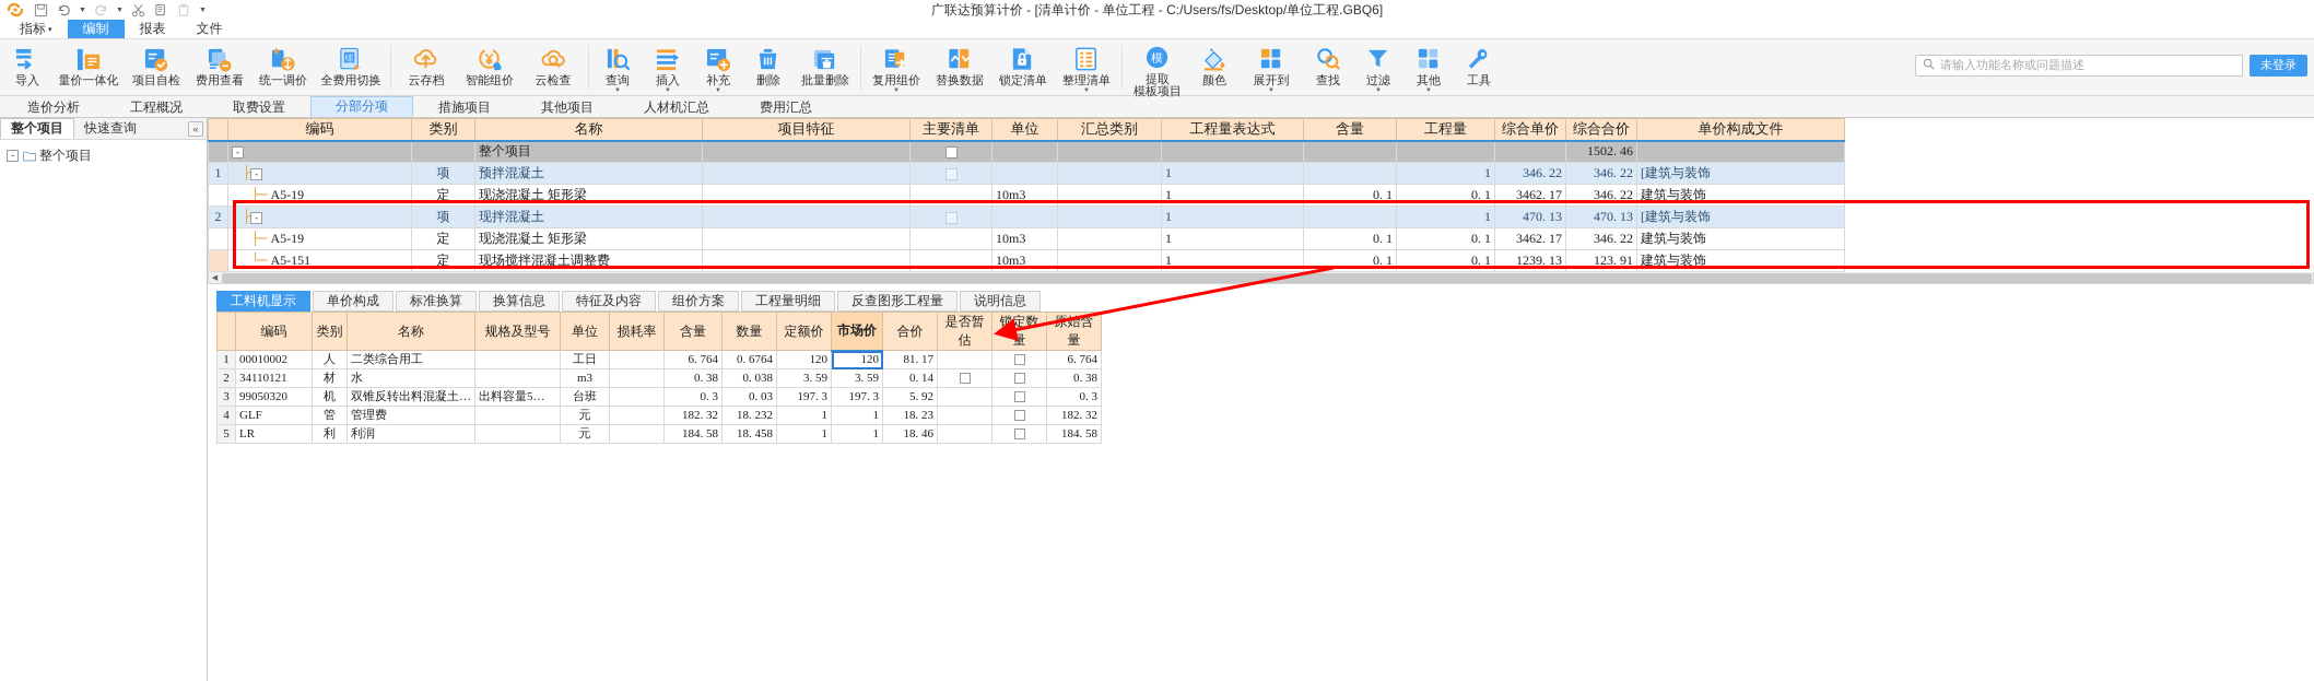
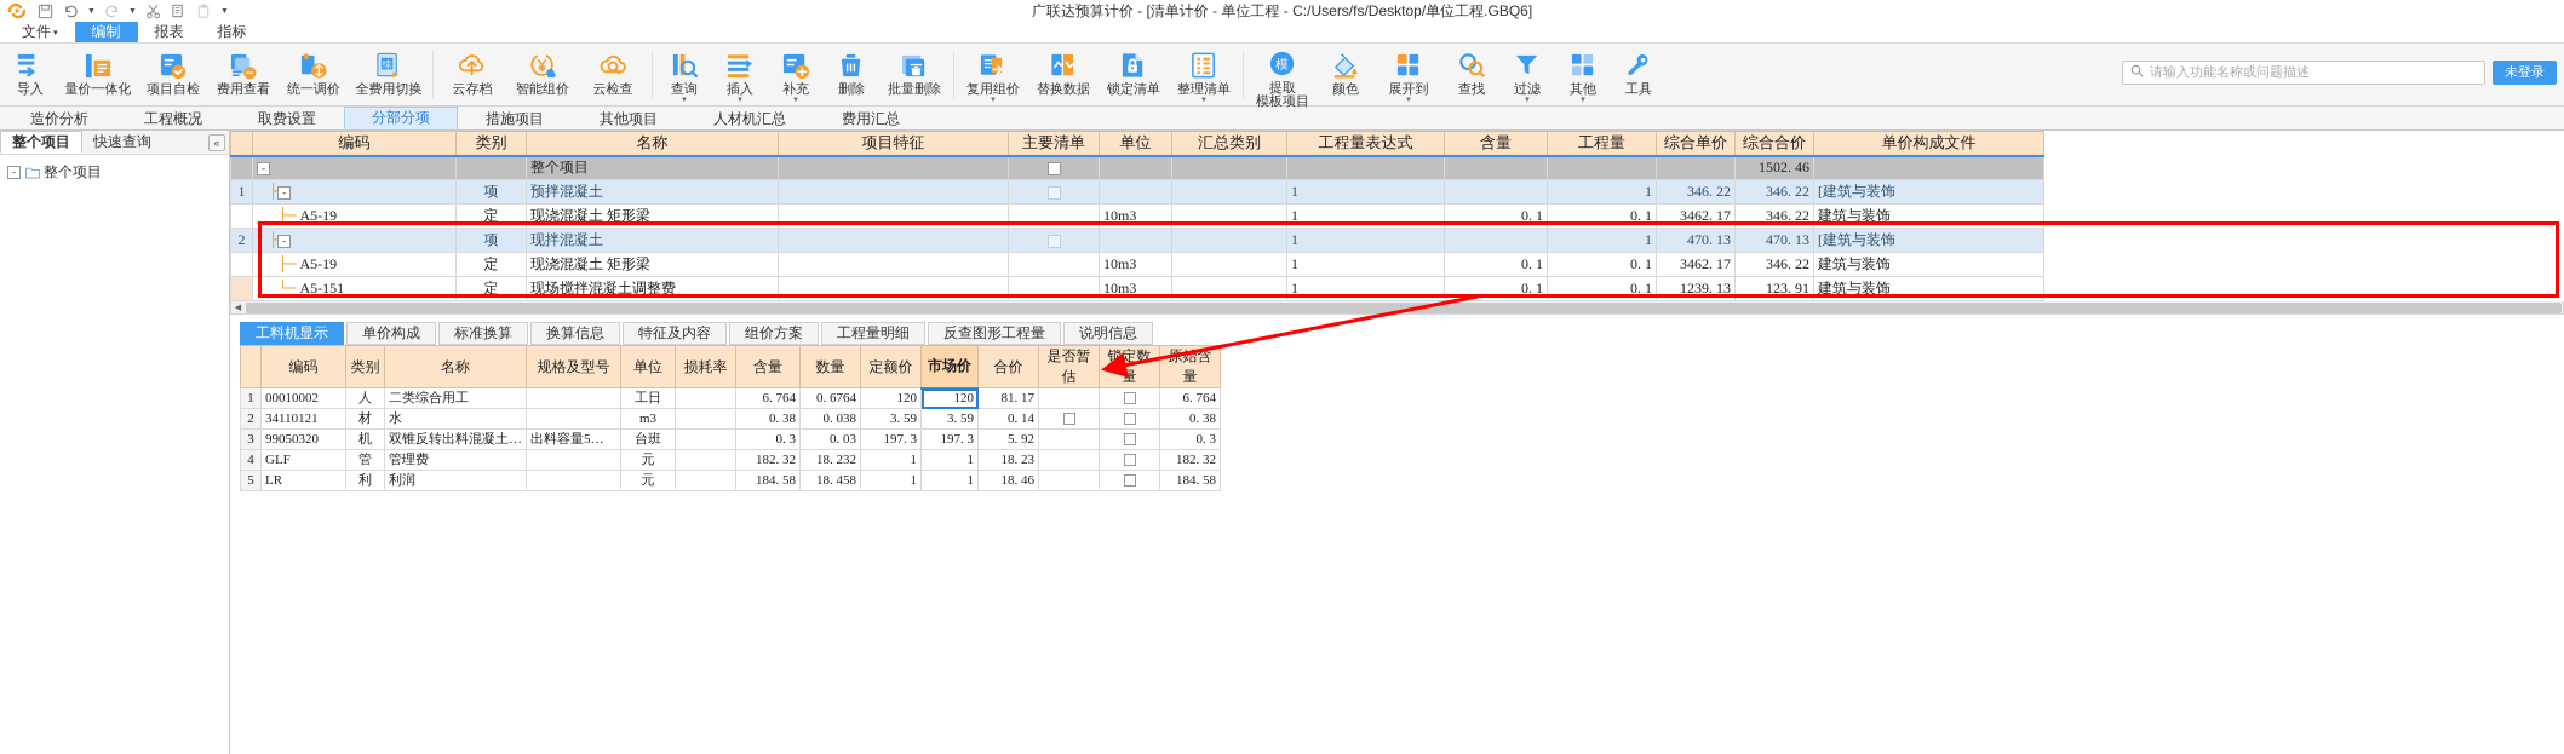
  广联达预算计价 - [清单计价 - 单位工程 - C:/Users/fs/Desktop/单位工程.GBQ6]
- 指标
+ 文件
  编制
  报表
- 文件
+ 指标
  导入
  量价一体化
  项目自检
  费用查看
  统一调价
  综
  全费用切换
  云存档
  智能组价
  云检查
  查询
  插入
  补充
  删除
  批量删除
  复用组价
  替换数据
  锁定清单
  整理清单
  模
  提取
  模板项目
  颜色
  展开到
  查找
  过滤
  其他
  工具
  请输入功能名称或问题描述
  未登录
  造价分析
  工程概况
  取费设置
  分部分项
  措施项目
  其他项目
  人材机汇总
  费用汇总
  整个项目
  快速查询
  «
  -
  整个项目
  	编码	类别	名称	项目特征	主要清单	单位	汇总类别	工程量表达式	含量	工程量	综合单价	综合合价	单价构成文件
  	-		整个项目									1502. 46
  1	├ -	项	预拌混凝土					1		1	346. 22	346. 22	[建筑与装饰
  	├─ A5-19	定	现浇混凝土 矩形梁			10m3		1	0. 1	0. 1	3462. 17	346. 22	建筑与装饰
  2	├ -	项	现拌混凝土					1		1	470. 13	470. 13	[建筑与装饰
  	├─ A5-19	定	现浇混凝土 矩形梁			10m3		1	0. 1	0. 1	3462. 17	346. 22	建筑与装饰
  	└─ A5-151	定	现场搅拌混凝土调整费			10m3		1	0. 1	0. 1	1239. 13	123. 91	建筑与装饰
  工料机显示
  单价构成
  标准换算
  换算信息
  特征及内容
  组价方案
  工程量明细
  反查图形工程量
  说明信息
  	编码	类别	名称	规格及型号	单位	损耗率	含量	数量	定额价	市场价	合价	是否暂估	锁定数量	始含量
  1	00010002	人	二类综合用工		工日		6. 764	0. 6764	120	120	81. 17			6. 764
  2	34110121	材	水		m3		0. 38	0. 038	3. 59	3. 59	0. 14			0. 38
  3	99050320	机	双锥反转出料混凝土…	出料容量5…	台班		0. 3	0. 03	197. 3	197. 3	5. 92			0. 3
  4	GLF	管	管理费		元		182. 32	18. 232	1	1	18. 23			182. 32
  5	LR	利	利润		元		184. 58	18. 458	1	1	18. 46			184. 58
